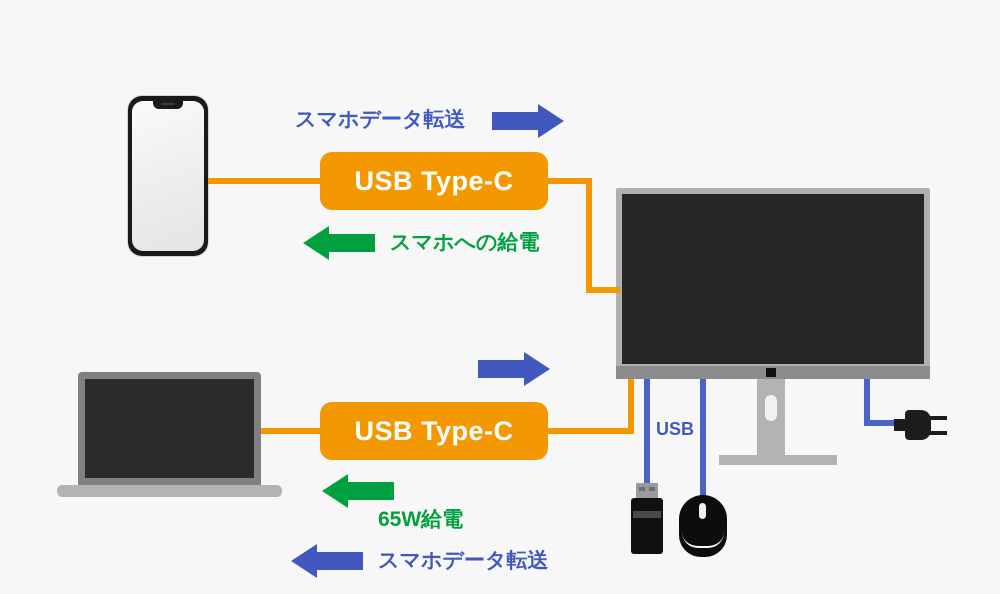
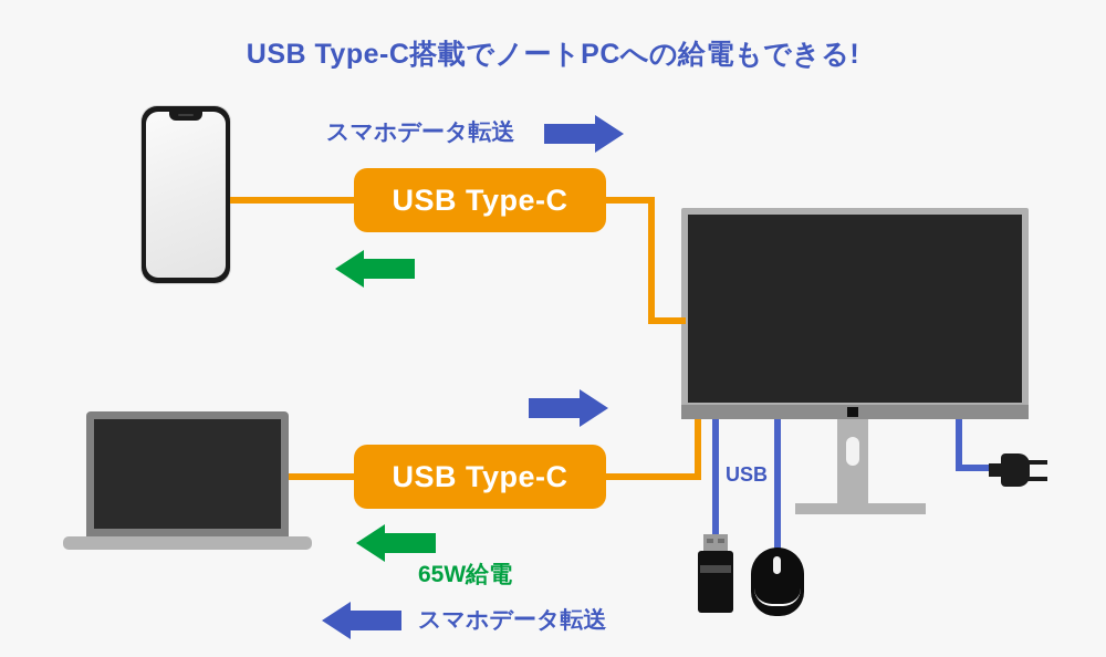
+ USB Type-C搭載でノートPCへの給電もできる!
  USB
  USB Type-C
  USB Type-C
  スマホデータ転送
- スマホへの給電
  65W給電
  スマホデータ転送
